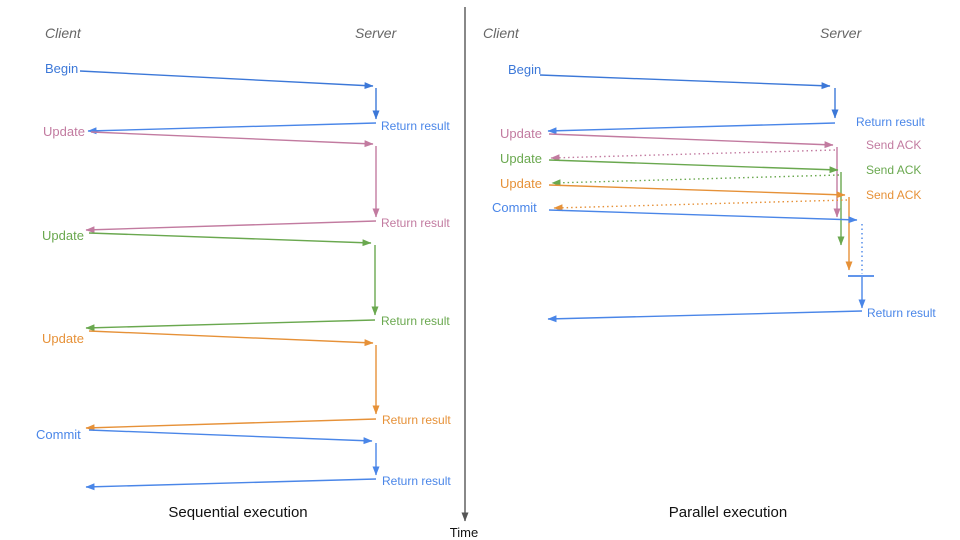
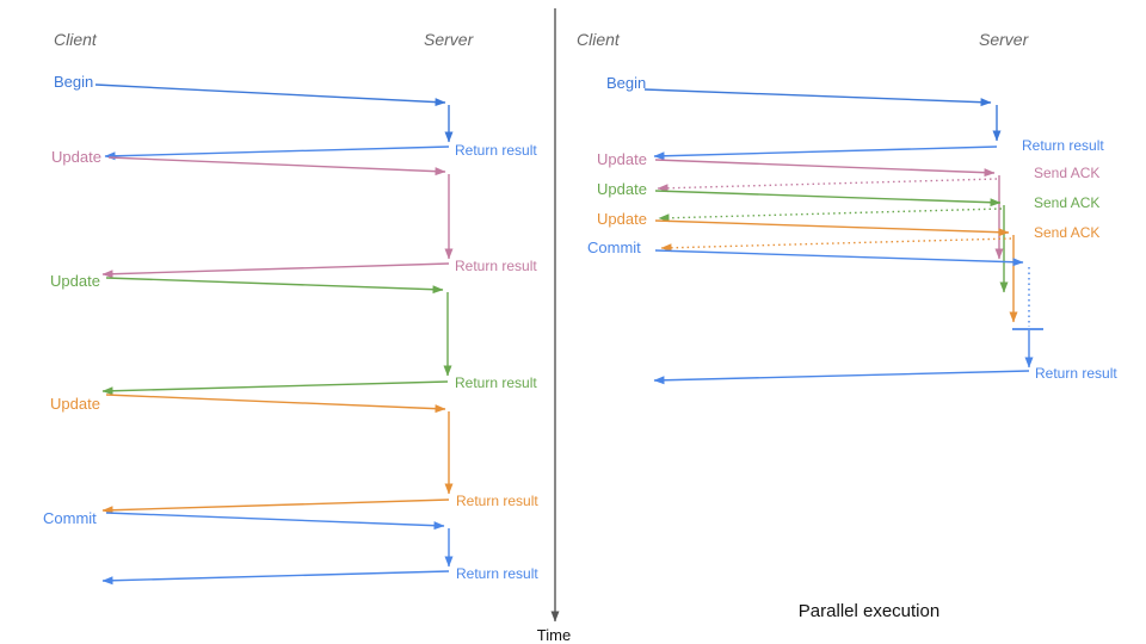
  Time
  Client
  Server
  Begin
  Return result
  Update
  Return result
  Update
  Return result
  Update
  Return result
  Commit
  Return result
- Sequential execution
  Client
  Server
  Begin
  Return result
  Update
  Send ACK
  Update
  Send ACK
  Update
  Send ACK
  Commit
  Return result
  Parallel execution
